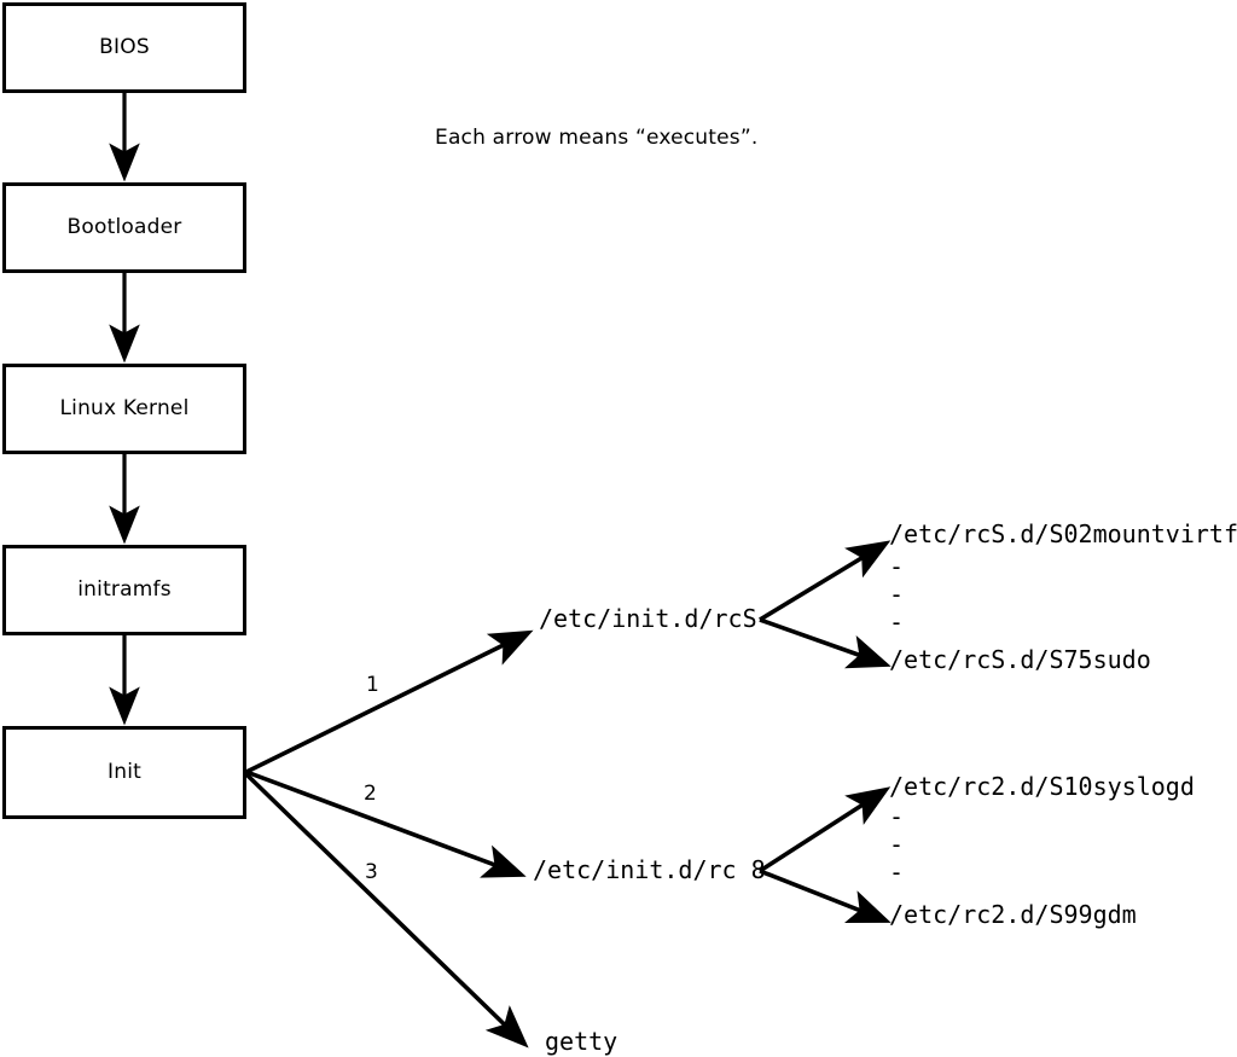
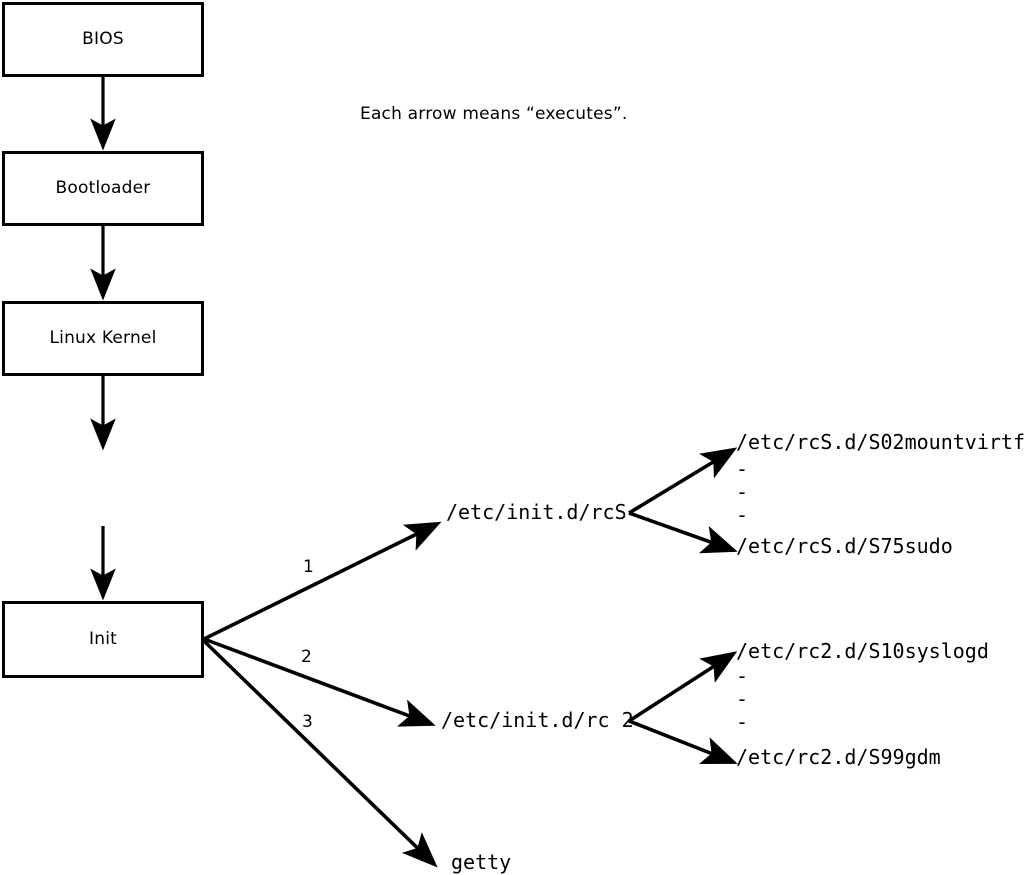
  BIOS
  Bootloader
  Linux Kernel
- initramfs
  Init
  Each arrow means “executes”.
  1
  2
  3
  /etc/init.d/rcS
- /etc/init.d/rc 8
+ /etc/init.d/rc 2
  getty
  /etc/rcS.d/S02mountvirtf
  -
  -
  -
  /etc/rcS.d/S75sudo
  /etc/rc2.d/S10syslogd
  -
  -
  -
  /etc/rc2.d/S99gdm
